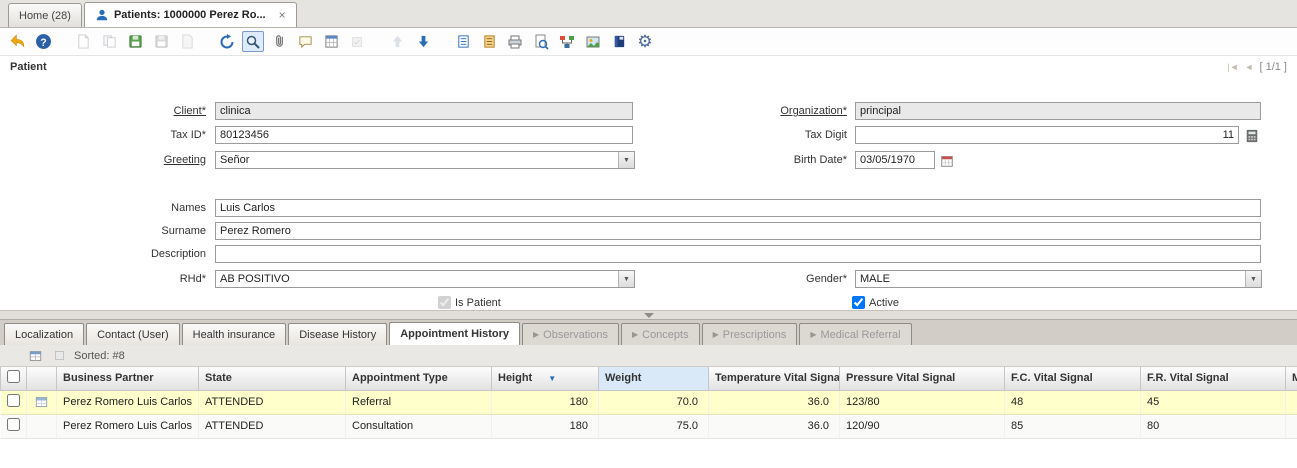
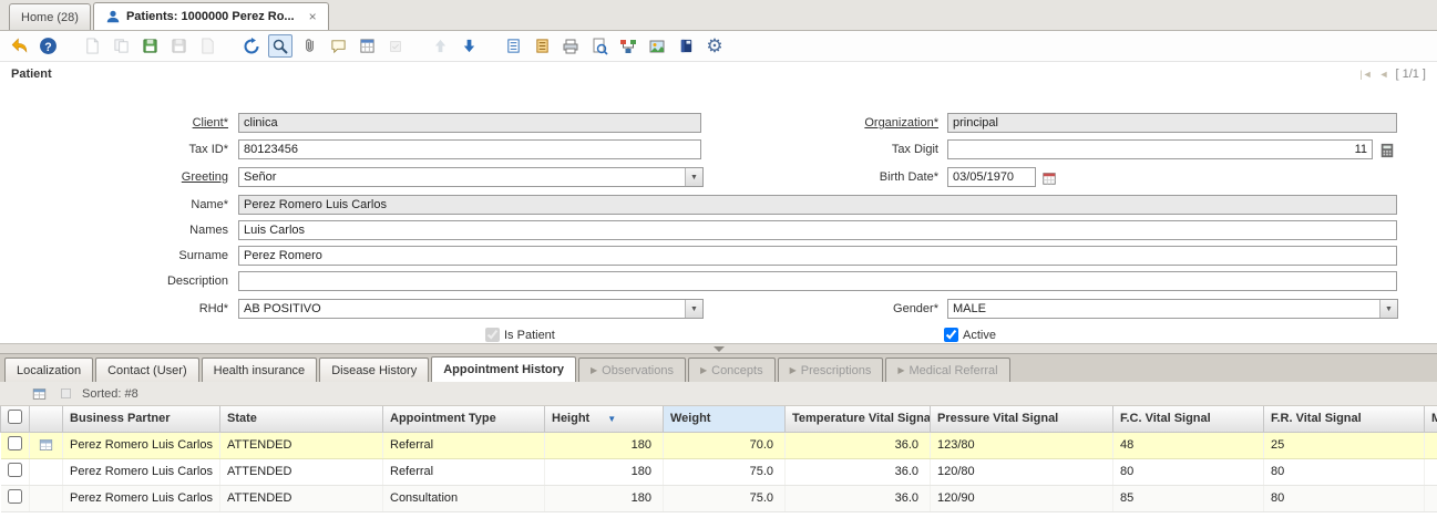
  Home (28)
  Patients: 1000000 Perez Ro...
  ×
  ?
  ⚙
  Patient
  |◄
  ◄
  [ 1/1 ]
  Client*
  clinica
  Organization*
  principal
  Tax ID*
  80123456
  Tax Digit
  11
  Greeting
  Señor
  Birth Date*
  03/05/1970
+ Name*
+ Perez Romero Luis Carlos
  Names
  Luis Carlos
  Surname
  Perez Romero
  Description
  RHd*
  AB POSITIVO
  Gender*
  MALE
  Is Patient
  Active
  Localization
  Contact (User)
  Health insurance
  Disease History
  Appointment History
  ▶
  Observations
  ▶
  Concepts
  ▶
  Prescriptions
  ▶
  Medical Referral
  Sorted: #8
  		Business Partner	State	Appointment Type	Height ▼	Weight	Temperature Vital Signa	Pressure Vital Signal	F.C. Vital Signal	F.R. Vital Signal
- 		Perez Romero Luis Carlos	ATTENDED	Referral	180	70.0	36.0	123/80	48	45
+ 		Perez Romero Luis Carlos	ATTENDED	Referral	180	70.0	36.0	123/80	48	25
+ 		Perez Romero Luis Carlos	ATTENDED	Referral	180	75.0	36.0	120/80	80	80
  		Perez Romero Luis Carlos	ATTENDED	Consultation	180	75.0	36.0	120/90	85	80
